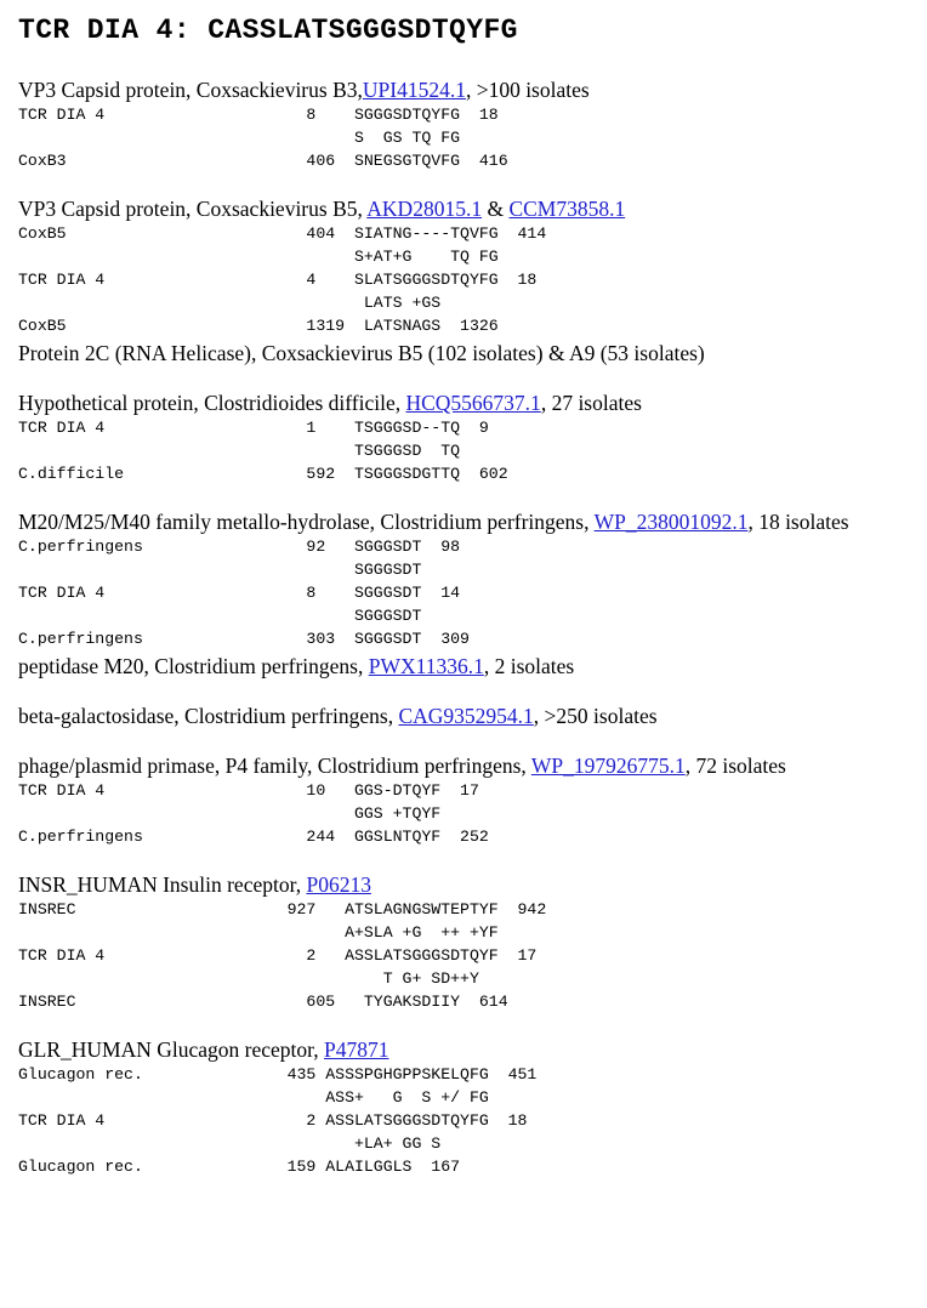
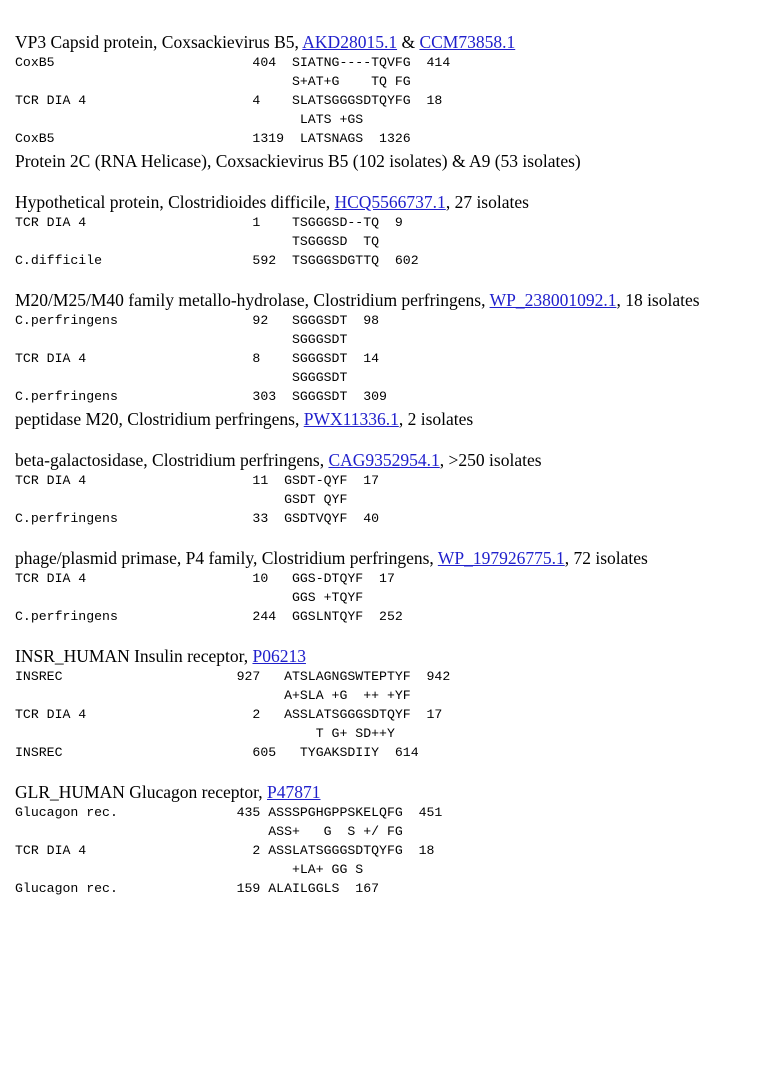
- TCR DIA 4: CASSLATSGGGSDTQYFG
- VP3 Capsid protein, Coxsackievirus B3,UPI41524.1, >100 isolates
- TCR DIA 4 8 SGGGSDTQYFG 18
- S GS TQ FG
- CoxB3 406 SNEGSGTQVFG 416
  VP3 Capsid protein, Coxsackievirus B5, AKD28015.1 & CCM73858.1
  CoxB5 404 SIATNG----TQVFG 414
  S+AT+G TQ FG
  TCR DIA 4 4 SLATSGGGSDTQYFG 18
  LATS +GS
  CoxB5 1319 LATSNAGS 1326
  Protein 2C (RNA Helicase), Coxsackievirus B5 (102 isolates) & A9 (53 isolates)
  Hypothetical protein, Clostridioides difficile, HCQ5566737.1, 27 isolates
  TCR DIA 4 1 TSGGGSD--TQ 9
  TSGGGSD TQ
  C.difficile 592 TSGGGSDGTTQ 602
  M20/M25/M40 family metallo-hydrolase, Clostridium perfringens, WP_238001092.1, 18 isolates
  C.perfringens 92 SGGGSDT 98
  SGGGSDT
  TCR DIA 4 8 SGGGSDT 14
  SGGGSDT
  C.perfringens 303 SGGGSDT 309
  peptidase M20, Clostridium perfringens, PWX11336.1, 2 isolates
  beta-galactosidase, Clostridium perfringens, CAG9352954.1, >250 isolates
+ TCR DIA 4 11 GSDT-QYF 17
+ GSDT QYF
+ C.perfringens 33 GSDTVQYF 40
  phage/plasmid primase, P4 family, Clostridium perfringens, WP_197926775.1, 72 isolates
  TCR DIA 4 10 GGS-DTQYF 17
  GGS +TQYF
  C.perfringens 244 GGSLNTQYF 252
  INSR_HUMAN Insulin receptor, P06213
  INSREC 927 ATSLAGNGSWTEPTYF 942
  A+SLA +G ++ +YF
  TCR DIA 4 2 ASSLATSGGGSDTQYF 17
  T G+ SD++Y
  INSREC 605 TYGAKSDIIY 614
  GLR_HUMAN Glucagon receptor, P47871
  Glucagon rec. 435 ASSSPGHGPPSKELQFG 451
  ASS+ G S +/ FG
  TCR DIA 4 2 ASSLATSGGGSDTQYFG 18
  +LA+ GG S
  Glucagon rec. 159 ALAILGGLS 167
